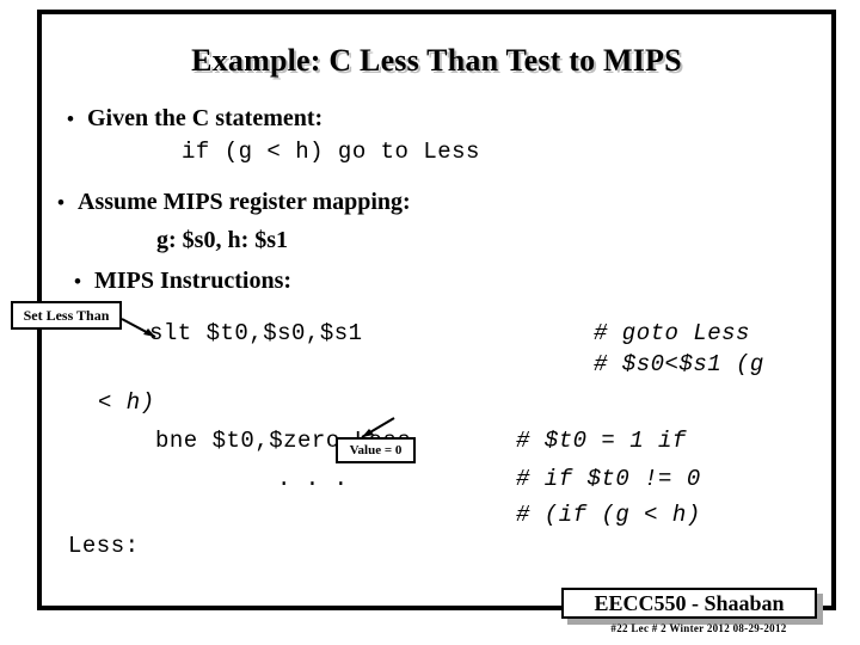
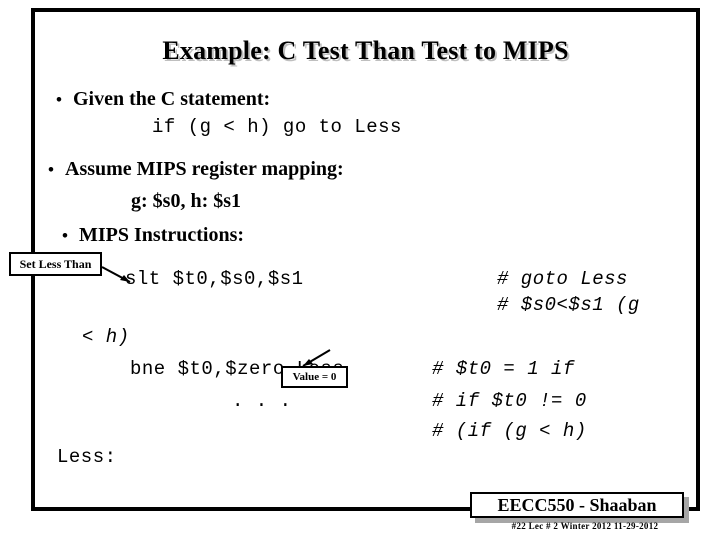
- Example: C Less Than Test to MIPS
+ Example: C Test Than Test to MIPS
  • Given the C statement:
  if (g < h) go to Less
  • Assume MIPS register mapping:
  g: $s0, h: $s1
  • MIPS Instructions:
  slt $t0,$s0,$s1
  < h)
  bne $t0,$zero
  . . .
  Less:
  # goto Less
  # $s0<$s1 (g
  # $t0 = 1 if
  # if $t0 != 0
  # (if (g < h)
  Set Less Than
  Value = 0
  EECC550 - Shaaban
- #22 Lec # 2 Winter 2012 08-29-2012
+ #22 Lec # 2 Winter 2012 11-29-2012
